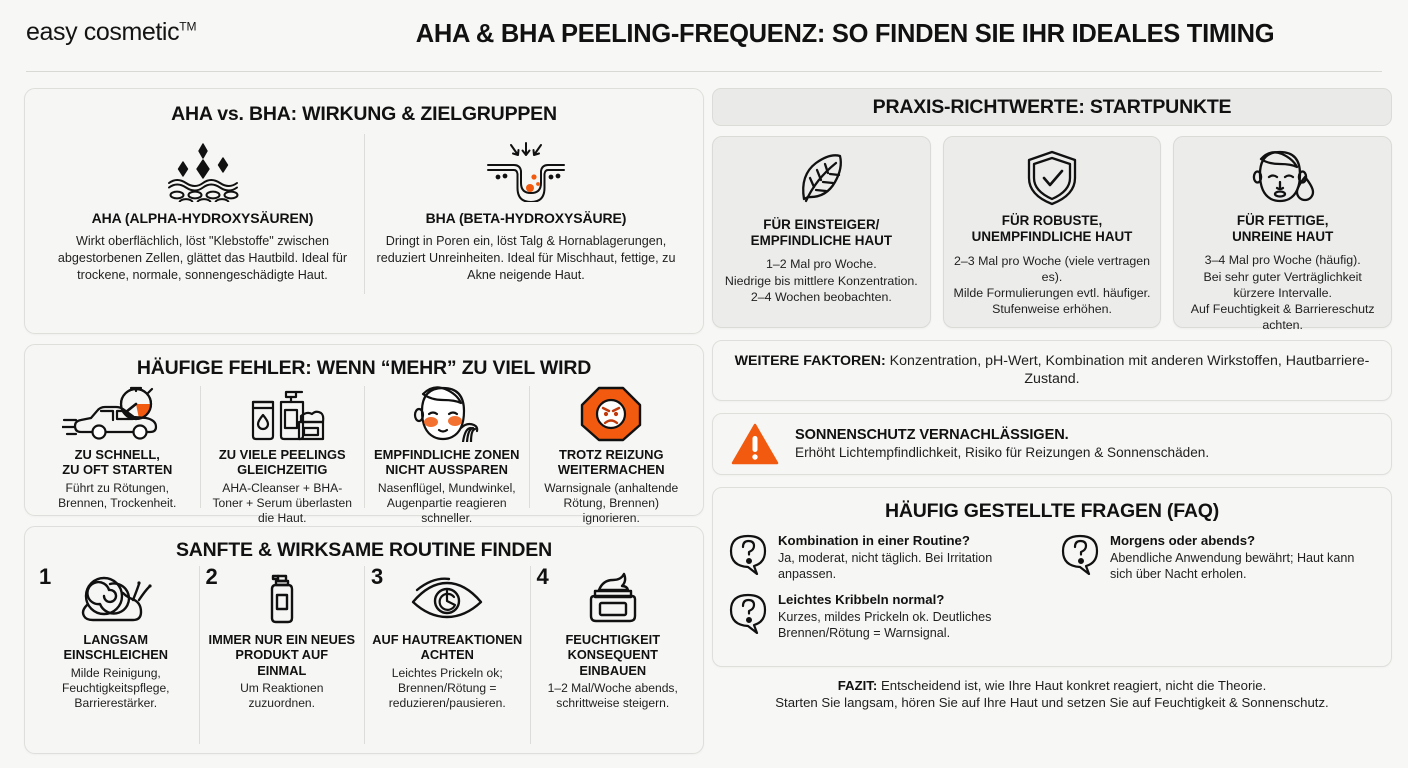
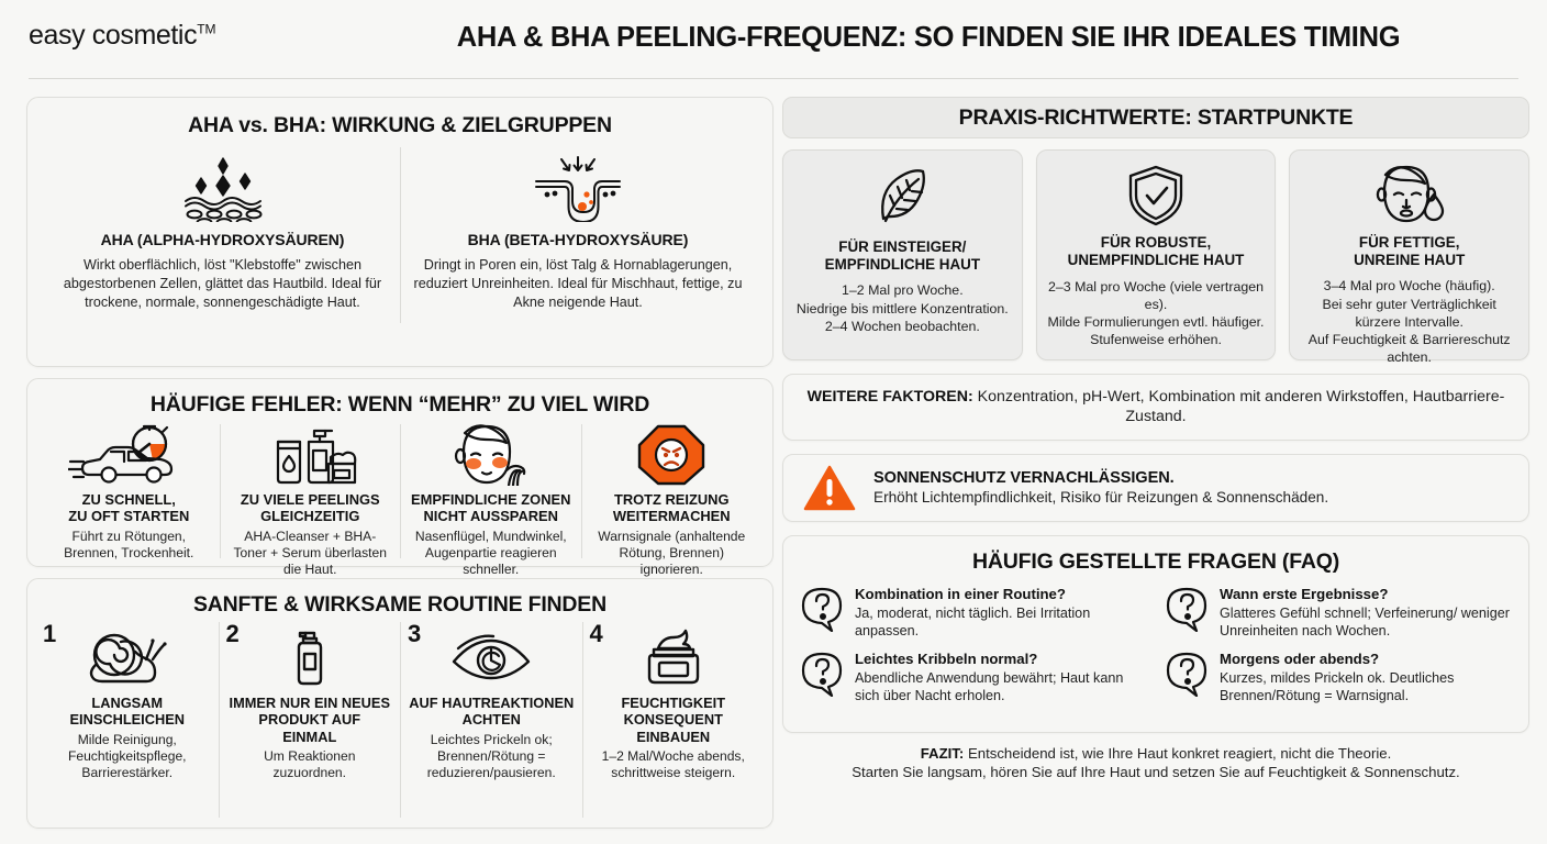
  easy cosmeticTM
  AHA & BHA PEELING-FREQUENZ: SO FINDEN SIE IHR IDEALES TIMING
  AHA vs. BHA: WIRKUNG & ZIELGRUPPEN
  AHA (ALPHA-HYDROXYSÄUREN)
  Wirkt oberflächlich, löst "Klebstoffe" zwischen abgestorbenen Zellen, glättet das Hautbild. Ideal für trockene, normale, sonnengeschädigte Haut.
  BHA (BETA-HYDROXYSÄURE)
  Dringt in Poren ein, löst Talg & Hornablagerungen, reduziert Unreinheiten. Ideal für Mischhaut, fettige, zu Akne neigende Haut.
  HÄUFIGE FEHLER: WENN “MEHR” ZU VIEL WIRD
  ZU SCHNELL,
  ZU OFT STARTEN
  Führt zu Rötungen, Brennen, Trockenheit.
  ZU VIELE PEELINGS
  GLEICHZEITIG
  AHA-Cleanser + BHA-Toner + Serum überlasten die Haut.
  EMPFINDLICHE ZONEN
  NICHT AUSSPAREN
  Nasenflügel, Mundwinkel, Augenpartie reagieren schneller.
  TROTZ REIZUNG
  WEITERMACHEN
  Warnsignale (anhaltende Rötung, Brennen) ignorieren.
  SANFTE & WIRKSAME ROUTINE FINDEN
  1
  LANGSAM
  EINSCHLEICHEN
  Milde Reinigung, Feuchtigkeitspflege, Barrierestärker.
  2
  IMMER NUR EIN NEUES
  PRODUKT AUF
  EINMAL
  Um Reaktionen zuzuordnen.
  3
  AUF HAUTREAKTIONEN
  ACHTEN
  Leichtes Prickeln ok; Brennen/Rötung = reduzieren/pausieren.
  4
  FEUCHTIGKEIT
  KONSEQUENT EINBAUEN
  1–2 Mal/Woche abends, schrittweise steigern.
  PRAXIS-RICHTWERTE: STARTPUNKTE
  FÜR EINSTEIGER/
  EMPFINDLICHE HAUT
  1–2 Mal pro Woche.
  Niedrige bis mittlere Konzentration.
  2–4 Wochen beobachten.
  FÜR ROBUSTE,
  UNEMPFINDLICHE HAUT
  2–3 Mal pro Woche (viele vertragen es).
  Milde Formulierungen evtl. häufiger.
  Stufenweise erhöhen.
  FÜR FETTIGE,
  UNREINE HAUT
  3–4 Mal pro Woche (häufig).
  Bei sehr guter Verträglichkeit kürzere Intervalle.
  Auf Feuchtigkeit & Barriereschutz achten.
  WEITERE FAKTOREN: Konzentration, pH-Wert, Kombination mit anderen Wirkstoffen, Hautbarriere-Zustand.
  SONNENSCHUTZ VERNACHLÄSSIGEN.
  Erhöht Lichtempfindlichkeit, Risiko für Reizungen & Sonnenschäden.
  HÄUFIG GESTELLTE FRAGEN (FAQ)
  Kombination in einer Routine?
  Ja, moderat, nicht täglich. Bei Irritation anpassen.
+ Wann erste Ergebnisse?
+ Glatteres Gefühl schnell; Verfeinerung/ weniger Unreinheiten nach Wochen.
- Morgens oder abends?
+ Leichtes Kribbeln normal?
  Abendliche Anwendung bewährt; Haut kann sich über Nacht erholen.
- Leichtes Kribbeln normal?
+ Morgens oder abends?
  Kurzes, mildes Prickeln ok. Deutliches Brennen/Rötung = Warnsignal.
  FAZIT: Entscheidend ist, wie Ihre Haut konkret reagiert, nicht die Theorie.
  Starten Sie langsam, hören Sie auf Ihre Haut und setzen Sie auf Feuchtigkeit & Sonnenschutz.
